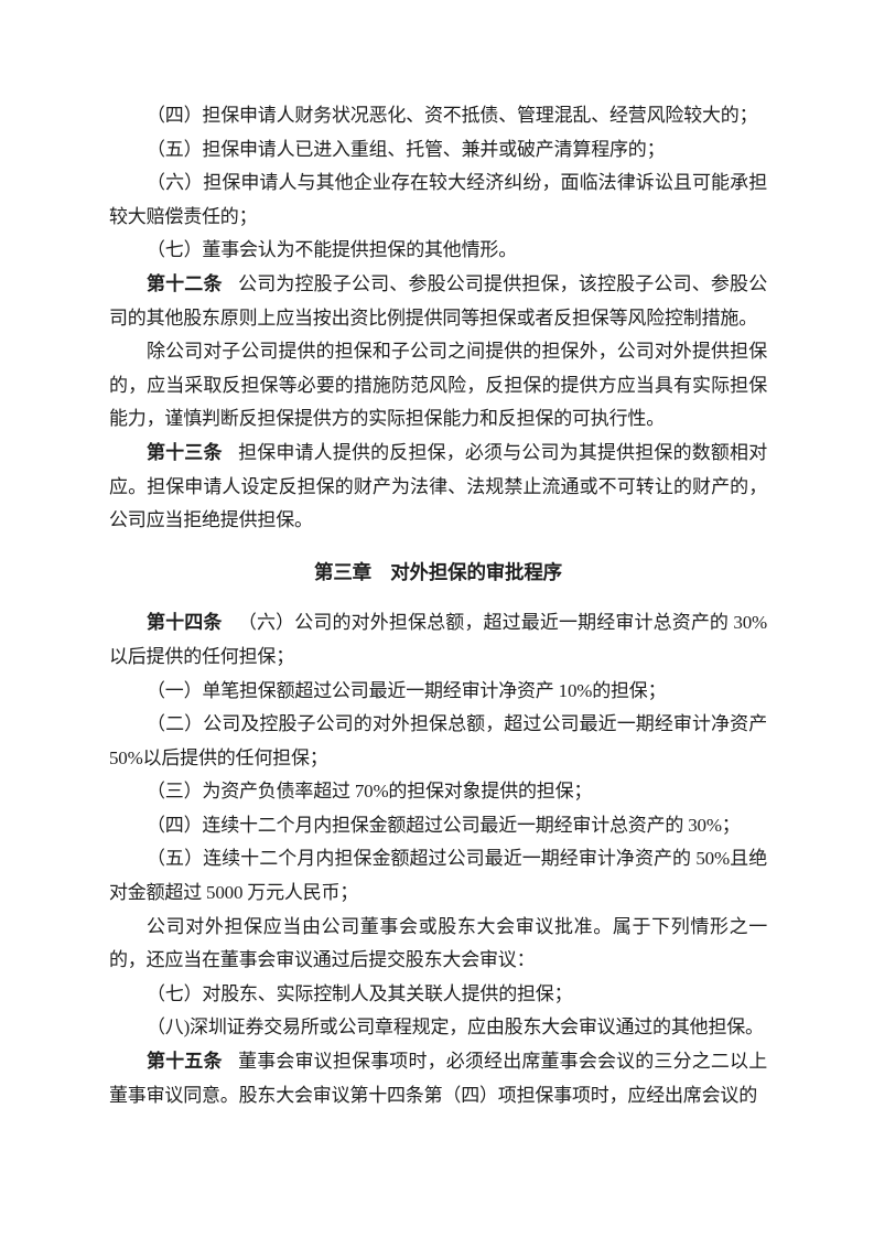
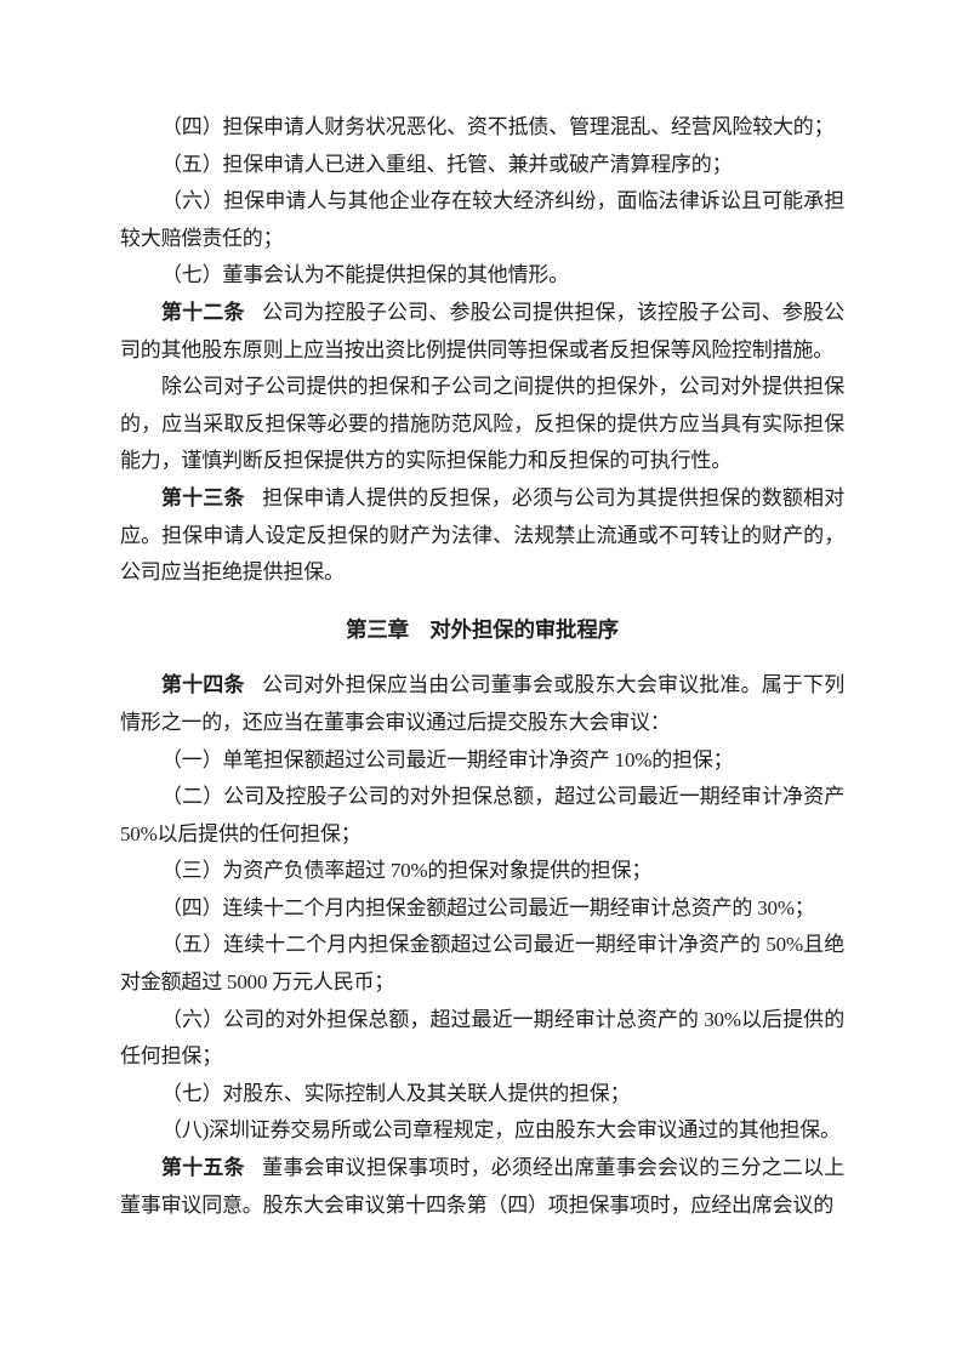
  （四）担保申请人财务状况恶化、资不抵债、管理混乱、经营风险较大的；
  （五）担保申请人已进入重组、托管、兼并或破产清算程序的；
  （六）担保申请人与其他企业存在较大经济纠纷，面临法律诉讼且可能承担较大赔偿责任的；
  （七）董事会认为不能提供担保的其他情形。
  第十二条 公司为控股子公司、参股公司提供担保，该控股子公司、参股公司的其他股东原则上应当按出资比例提供同等担保或者反担保等风险控制措施。
  除公司对子公司提供的担保和子公司之间提供的担保外，公司对外提供担保的，应当采取反担保等必要的措施防范风险，反担保的提供方应当具有实际担保能力，谨慎判断反担保提供方的实际担保能力和反担保的可执行性。
  第十三条 担保申请人提供的反担保，必须与公司为其提供担保的数额相对应。担保申请人设定反担保的财产为法律、法规禁止流通或不可转让的财产的，公司应当拒绝提供担保。
  第三章 对外担保的审批程序
- 第十四条 （六）公司的对外担保总额，超过最近一期经审计总资产的 30%以后提供的任何担保；
+ 第十四条 公司对外担保应当由公司董事会或股东大会审议批准。属于下列情形之一的，还应当在董事会审议通过后提交股东大会审议：
  （一）单笔担保额超过公司最近一期经审计净资产 10%的担保；
  （二）公司及控股子公司的对外担保总额，超过公司最近一期经审计净资产 50%以后提供的任何担保；
  （三）为资产负债率超过 70%的担保对象提供的担保；
  （四）连续十二个月内担保金额超过公司最近一期经审计总资产的 30%；
  （五）连续十二个月内担保金额超过公司最近一期经审计净资产的 50%且绝对金额超过 5000 万元人民币；
- 公司对外担保应当由公司董事会或股东大会审议批准。属于下列情形之一的，还应当在董事会审议通过后提交股东大会审议：
+ （六）公司的对外担保总额，超过最近一期经审计总资产的 30%以后提供的任何担保；
  （七）对股东、实际控制人及其关联人提供的担保；
  （八)深圳证券交易所或公司章程规定，应由股东大会审议通过的其他担保。
  第十五条 董事会审议担保事项时，必须经出席董事会会议的三分之二以上董事审议同意。股东大会审议第十四条第（四）项担保事项时，应经出席会议的
